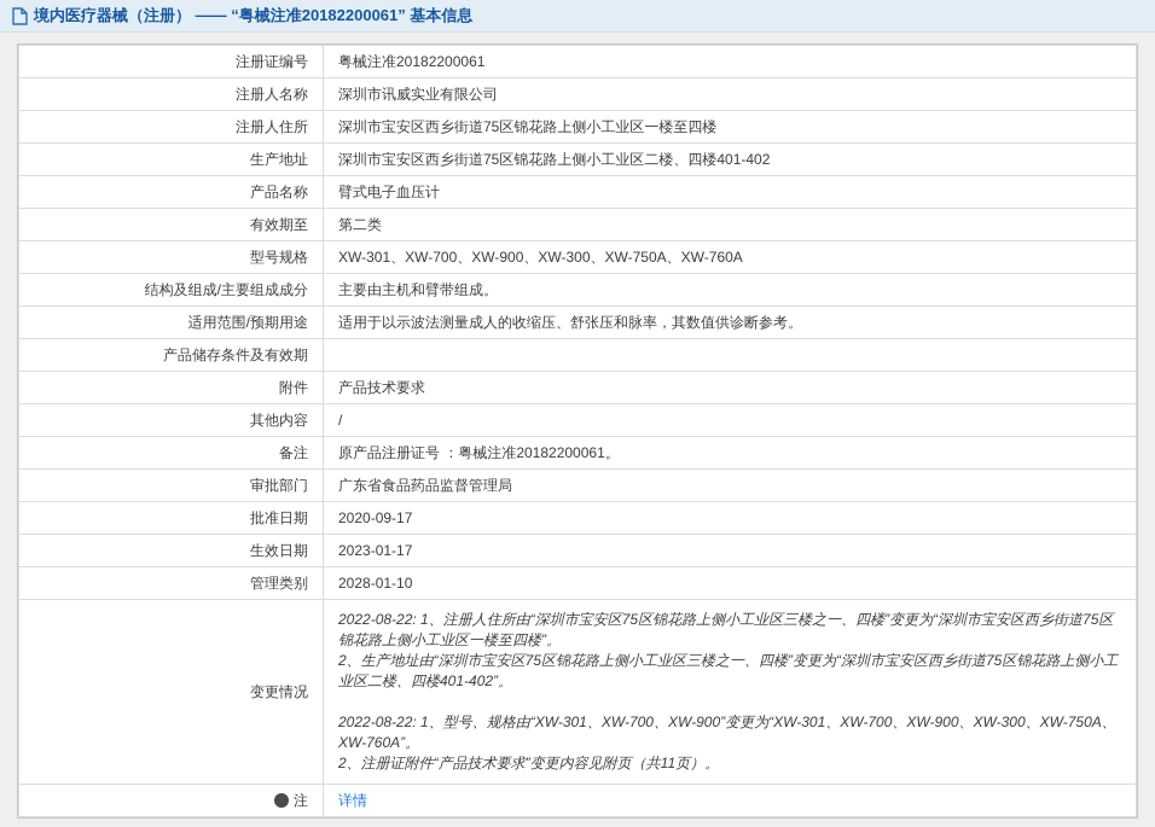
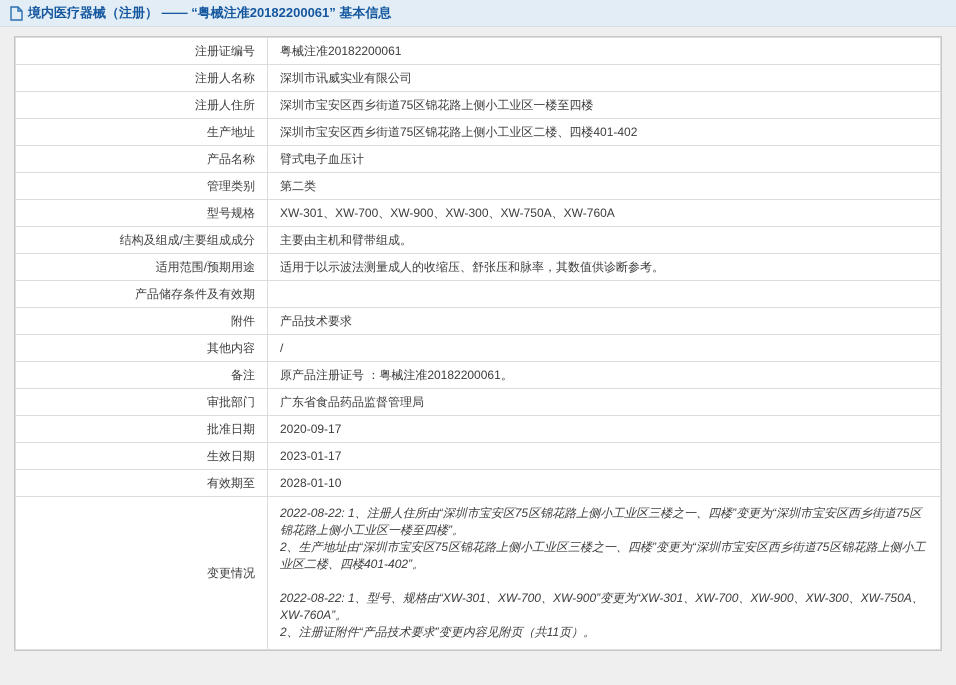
  境内医疗器械（注册） —— “粤械注准20182200061” 基本信息
  注册证编号	粤械注准20182200061
  注册人名称	深圳市讯威实业有限公司
  注册人住所	深圳市宝安区西乡街道75区锦花路上侧小工业区一楼至四楼
  生产地址	深圳市宝安区西乡街道75区锦花路上侧小工业区二楼、四楼401-402
  产品名称	臂式电子血压计
- 有效期至	第二类
+ 管理类别	第二类
  型号规格	XW-301、XW-700、XW-900、XW-300、XW-750A、XW-760A
  结构及组成/主要组成成分	主要由主机和臂带组成。
  适用范围/预期用途	适用于以示波法测量成人的收缩压、舒张压和脉率，其数值供诊断参考。
  产品储存条件及有效期
  附件	产品技术要求
  其他内容	/
  备注	原产品注册证号 ：粤械注准20182200061。
  审批部门	广东省食品药品监督管理局
  批准日期	2020-09-17
  生效日期	2023-01-17
- 管理类别	2028-01-10
+ 有效期至	2028-01-10
  变更情况	2022-08-22: 1、注册人住所由“深圳市宝安区75区锦花路上侧小工业区三楼之一、四楼”变更为“深圳市宝安区西乡街道75区锦花路上侧小工业区一楼至四楼”。 2、生产地址由“深圳市宝安区75区锦花路上侧小工业区三楼之一、四楼”变更为“深圳市宝安区西乡街道75区锦花路上侧小工业区二楼、四楼401-402”。 2022-08-22: 1、型号、规格由“XW-301、XW-700、XW-900”变更为“XW-301、XW-700、XW-900、XW-300、XW-750A、XW-760A”。 2、注册证附件“产品技术要求”变更内容见附页（共11页）。
- 注	详情
